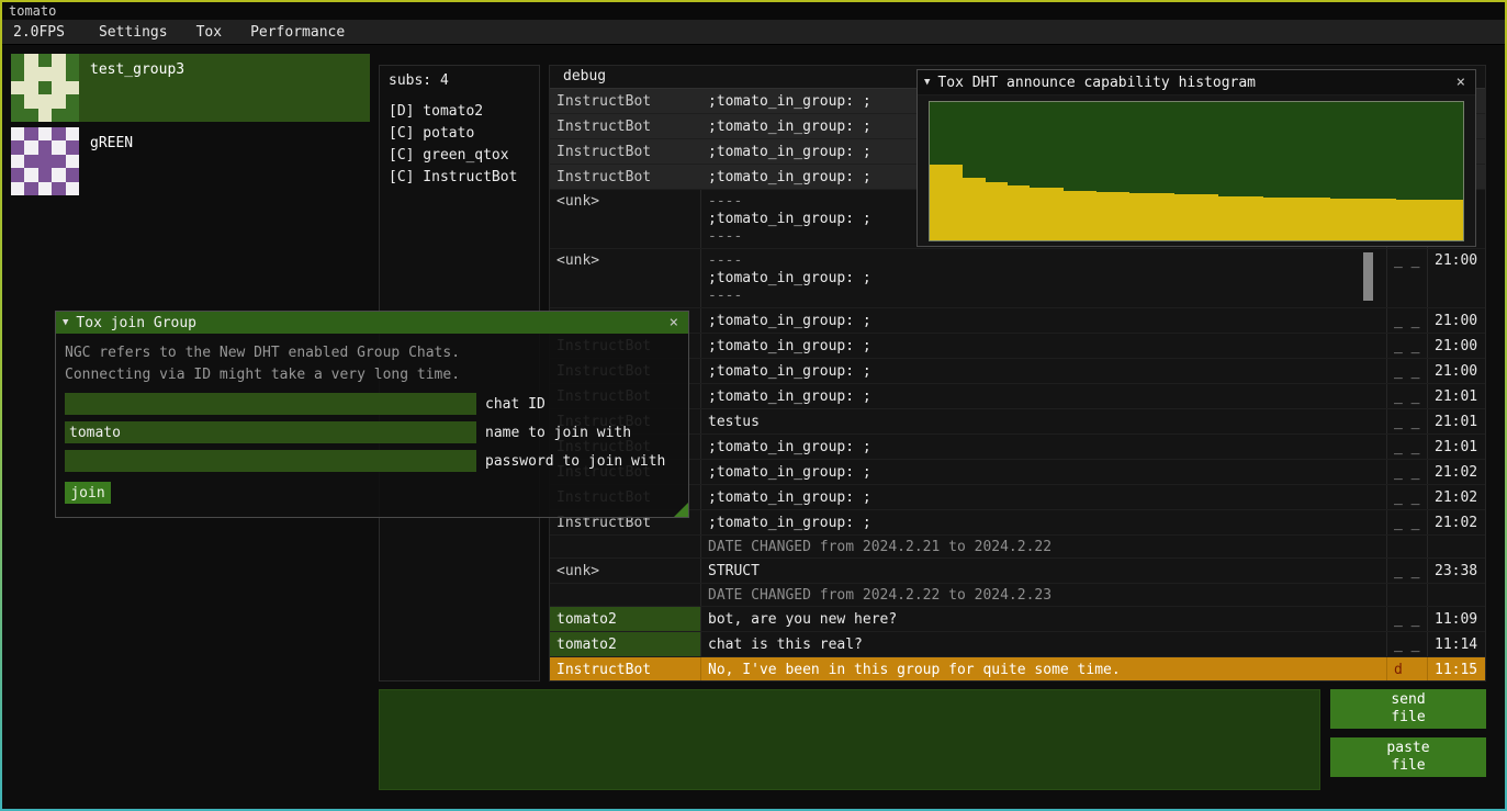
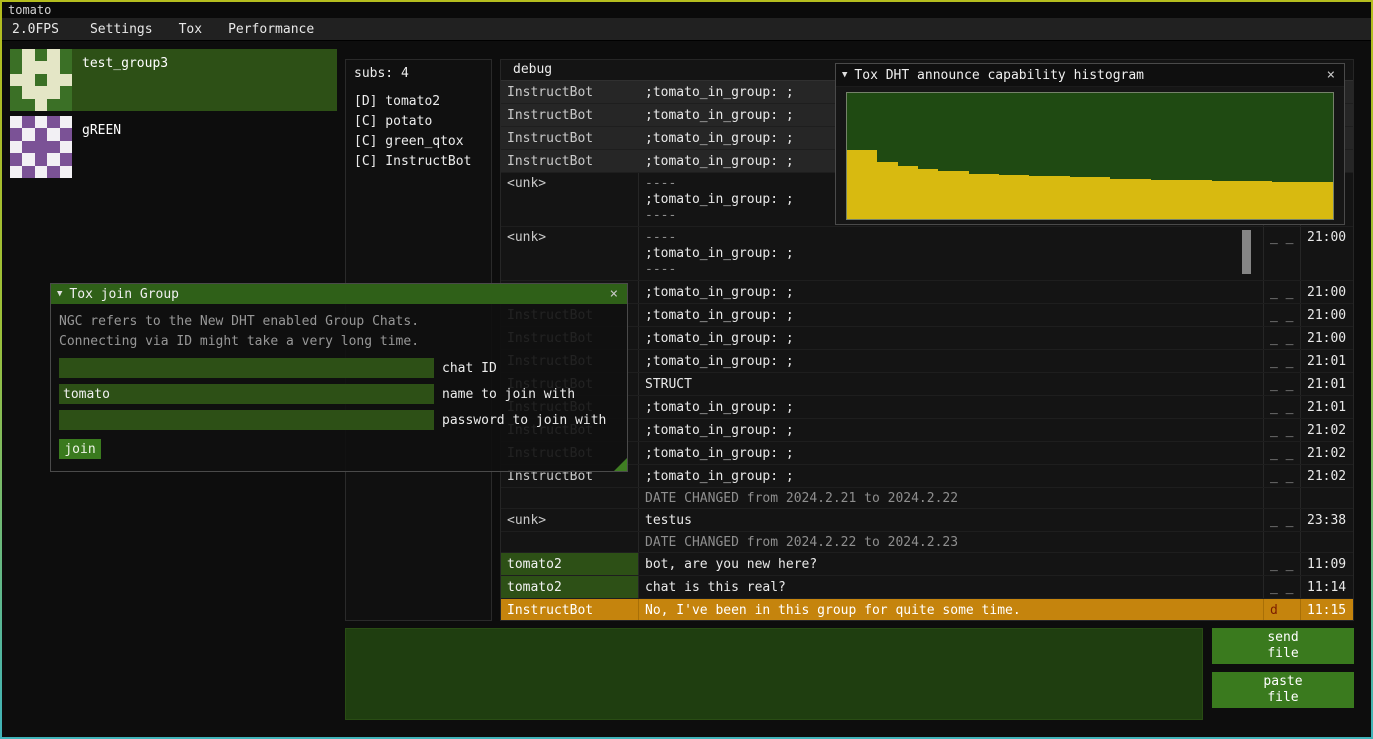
  tomato
  2.0FPS
  Settings
  Tox
  Performance
  test_group3
  gREEN
  subs: 4
  [D] tomato2
  [C] potato
  [C] green_qtox
  [C] InstructBot
  debug
  InstructBot
  ;tomato_in_group: ;
  InstructBot
  ;tomato_in_group: ;
  InstructBot
  ;tomato_in_group: ;
  InstructBot
  ;tomato_in_group: ;
  <unk>
  ----
  ;tomato_in_group: ;
  ----
  <unk>
  ----
  ;tomato_in_group: ;
  ----
  _ _
  21:00
  ;tomato_in_group: ;
  _ _
  21:00
  ;tomato_in_group: ;
  _ _
  21:00
  ;tomato_in_group: ;
  _ _
  21:00
  ;tomato_in_group: ;
  _ _
  21:01
- testus
+ STRUCT
  _ _
  21:01
  ;tomato_in_group: ;
  _ _
  21:01
  ;tomato_in_group: ;
  _ _
  21:02
  ;tomato_in_group: ;
  _ _
  21:02
  InstructBot
  ;tomato_in_group: ;
  _ _
  21:02
  DATE CHANGED from 2024.2.21 to 2024.2.22
  <unk>
- STRUCT
+ testus
  _ _
  23:38
  DATE CHANGED from 2024.2.22 to 2024.2.23
  tomato2
  bot, are you new here?
  _ _
  11:09
  tomato2
  chat is this real?
  _ _
  11:14
  InstructBot
  No, I've been in this group for quite some time.
  d
  11:15
  send
  file
  paste
  file
  ▼
  Tox join Group
  ×
  NGC refers to the New DHT enabled Group Chats.
  Connecting via ID might take a very long time.
  chat ID
  tomato
  name to join with
  password to join with
  join
  ▼
  Tox DHT announce capability histogram
  ×
